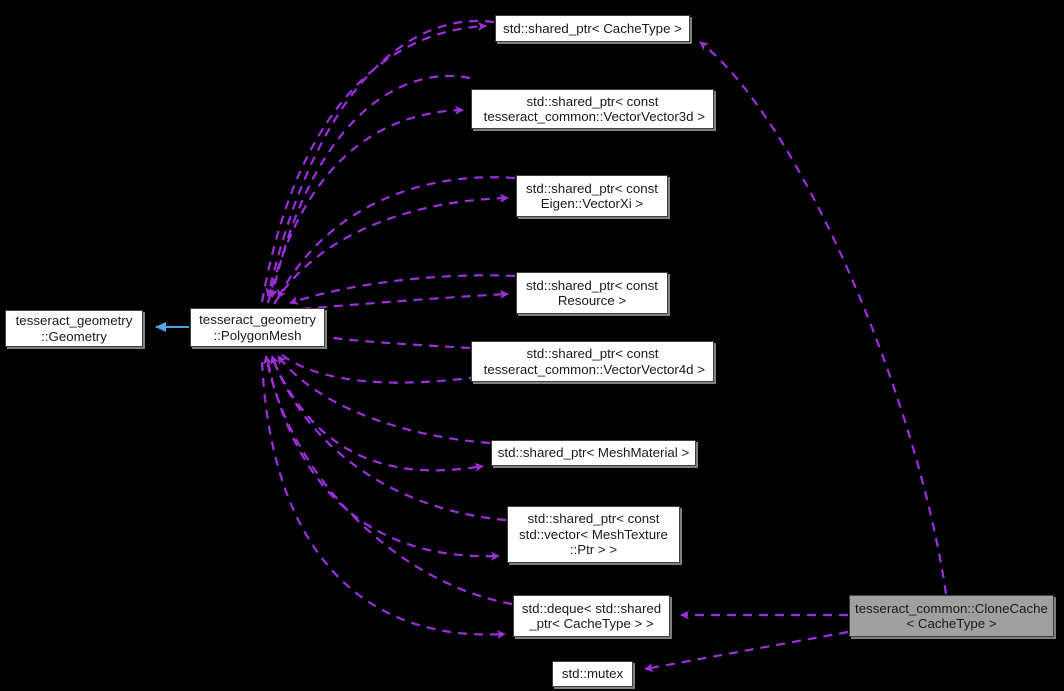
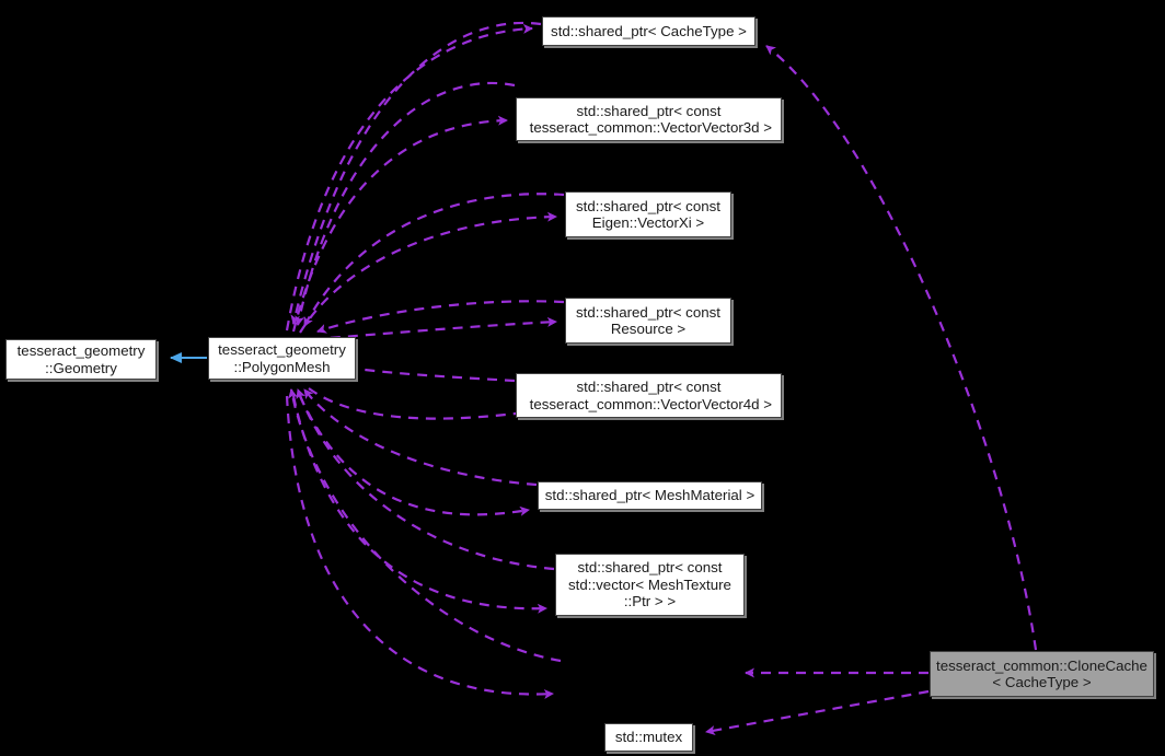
  tesseract_geometry
  ::Geometry
  tesseract_geometry
  ::PolygonMesh
  std::shared_ptr< CacheType >
  std::shared_ptr< const
  tesseract_common::VectorVector3d >
  std::shared_ptr< const
  Eigen::VectorXi >
  std::shared_ptr< const
  Resource >
  std::shared_ptr< const
  tesseract_common::VectorVector4d >
  std::shared_ptr< MeshMaterial >
  std::shared_ptr< const
  std::vector< MeshTexture
  ::Ptr > >
- std::deque< std::shared
- _ptr< CacheType > >
  std::mutex
  tesseract_common::CloneCache
  < CacheType >
